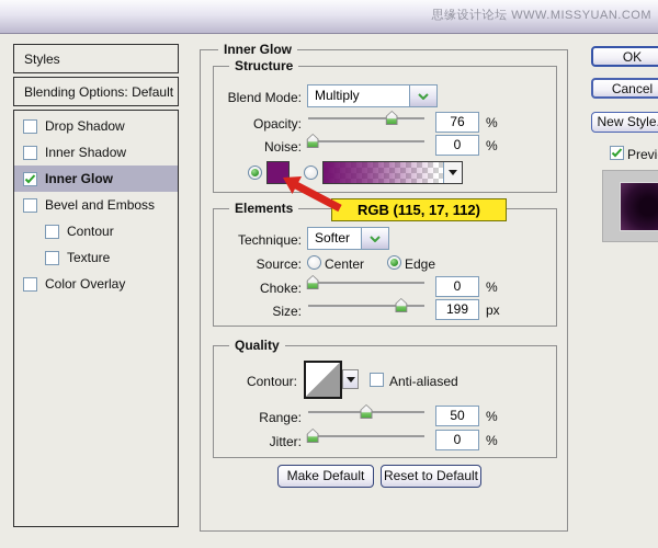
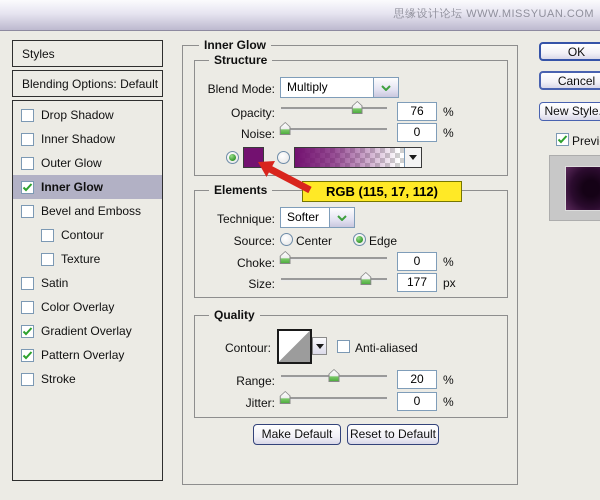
  思缘设计论坛 WWW.MISSYUAN.COM
  Styles
  Blending Options: Default
  Drop Shadow
  Inner Shadow
+ Outer Glow
  Inner Glow
  Bevel and Emboss
  Contour
  Texture
+ Satin
  Color Overlay
+ Gradient Overlay
+ Pattern Overlay
+ Stroke
  Inner Glow
  Structure
  Blend Mode:
  Multiply
  Opacity:
  76
  %
  Noise:
  0
  %
  RGB (115, 17, 112)
  Elements
  Technique:
  Softer
  Source:
  Center
  Edge
  Choke:
  0
  %
  Size:
- 199
+ 177
  px
  Quality
  Contour:
  Anti-aliased
  Range:
- 50
+ 20
  %
  Jitter:
  0
  %
  Make Default
  Reset to Default
  OK
  Cancel
  New Style
  Previ
